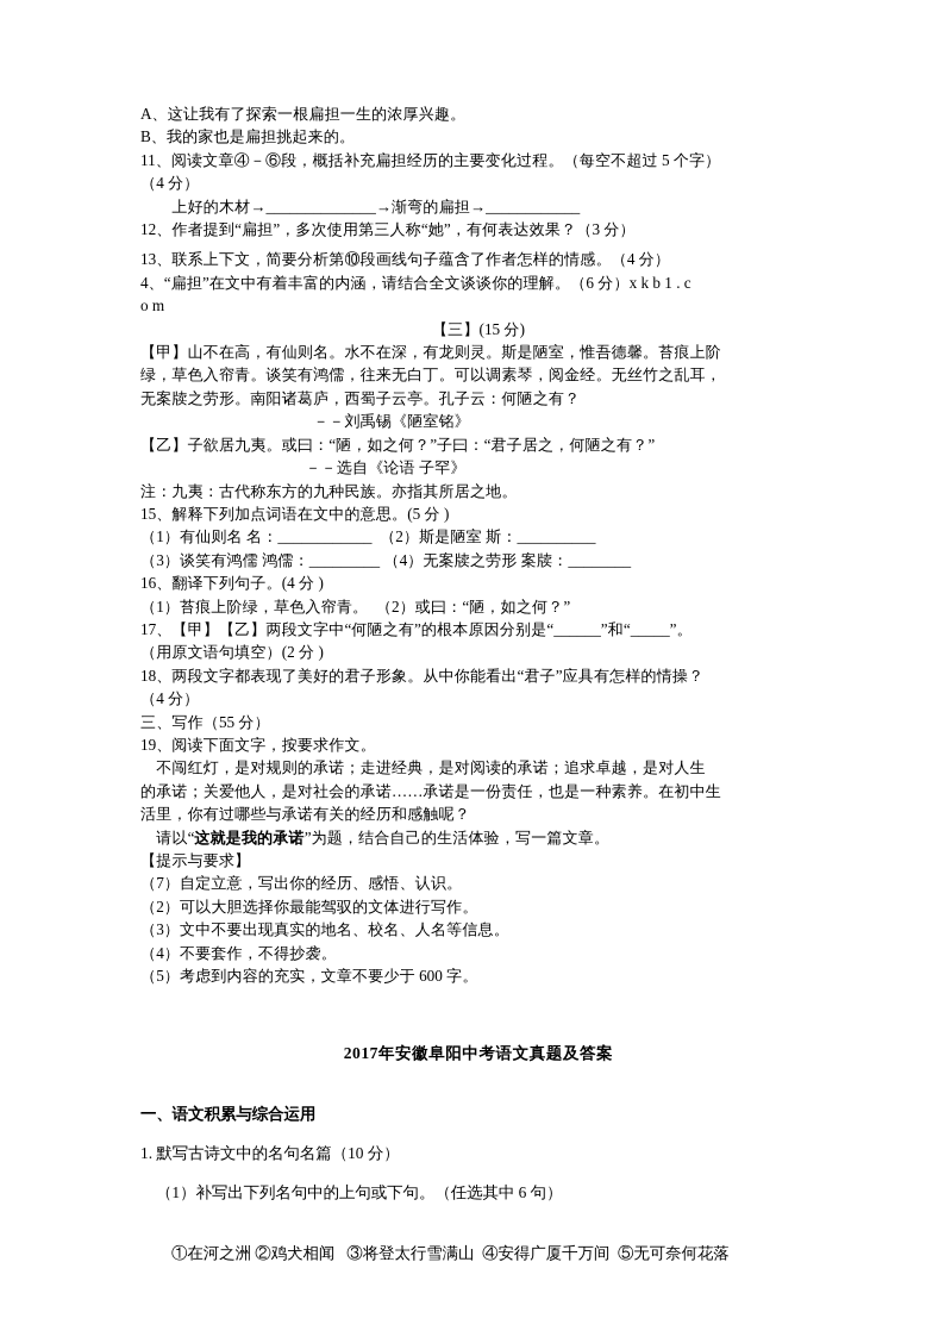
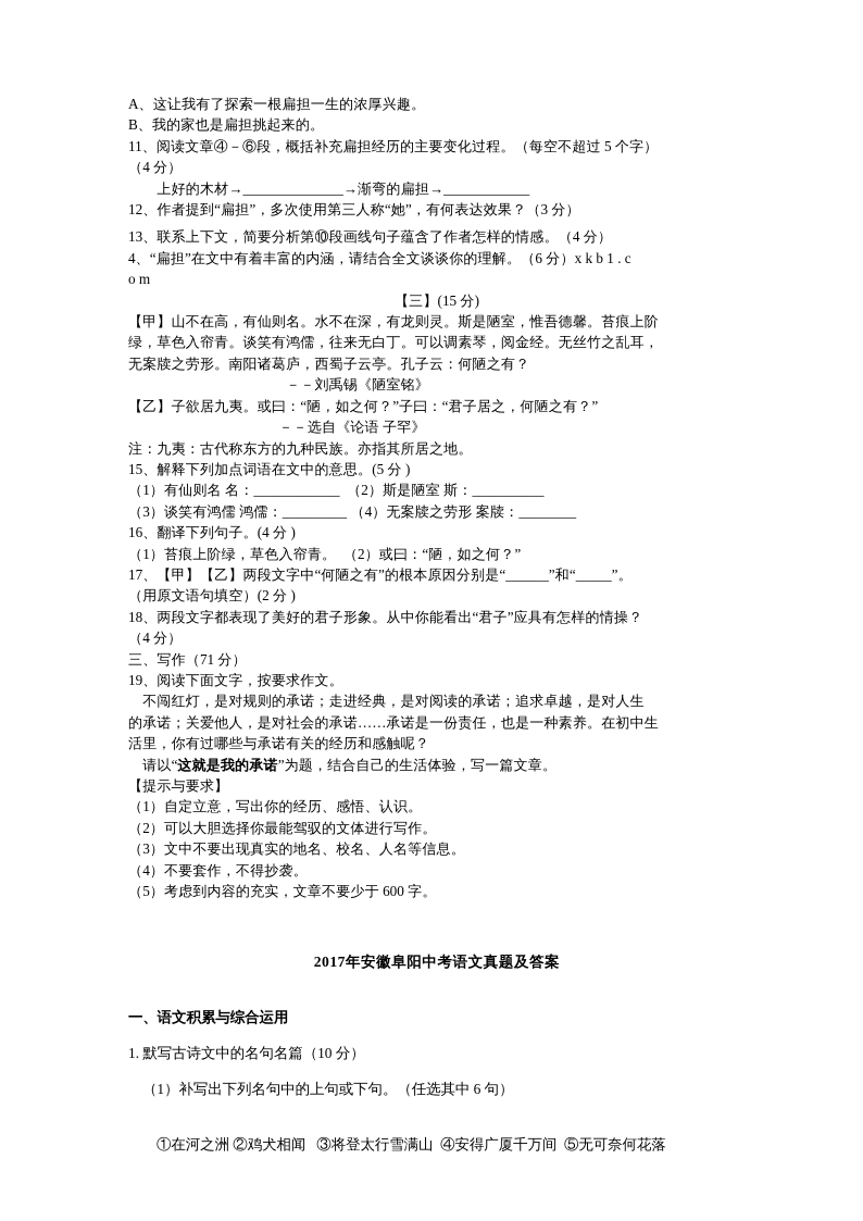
  A、这让我有了探索一根扁担一生的浓厚兴趣。
  B、我的家也是扁担挑起来的。
  11、阅读文章④－⑥段，概括补充扁担经历的主要变化过程。（每空不超过 5 个字）
  （4 分）
  上好的木材→______________→渐弯的扁担→____________
  12、作者提到“扁担”，多次使用第三人称“她”，有何表达效果？（3 分）
  13、联系上下文，简要分析第⑩段画线句子蕴含了作者怎样的情感。（4 分）
  4、“扁担”在文中有着丰富的内涵，请结合全文谈谈你的理解。（6 分）x k b 1 . c
  o m
  【三】(15 分)
  【甲】山不在高，有仙则名。水不在深，有龙则灵。斯是陋室，惟吾德馨。苔痕上阶
  绿，草色入帘青。谈笑有鸿儒，往来无白丁。可以调素琴，阅金经。无丝竹之乱耳，
  无案牍之劳形。南阳诸葛庐，西蜀子云亭。孔子云：何陋之有？
  －－刘禹锡《陋室铭》
  【乙】子欲居九夷。或曰：“陋，如之何？”子曰：“君子居之，何陋之有？”
  －－选自《论语 子罕》
  注：九夷：古代称东方的九种民族。亦指其所居之地。
  15、解释下列加点词语在文中的意思。(5 分 )
  （1）有仙则名 名：____________ （2）斯是陋室 斯：__________
  （3）谈笑有鸿儒 鸿儒：_________ （4）无案牍之劳形 案牍：________
  16、翻译下列句子。(4 分 )
  （1）苔痕上阶绿，草色入帘青。 （2）或曰：“陋，如之何？”
  17、【甲】【乙】两段文字中“何陋之有”的根本原因分别是“______”和“_____”。
  （用原文语句填空）(2 分 )
  18、两段文字都表现了美好的君子形象。从中你能看出“君子”应具有怎样的情操？
  （4 分）
- 三、写作（55 分）
+ 三、写作（71 分）
  19、阅读下面文字，按要求作文。
  不闯红灯，是对规则的承诺；走进经典，是对阅读的承诺；追求卓越，是对人生
  的承诺；关爱他人，是对社会的承诺……承诺是一份责任，也是一种素养。在初中生
  活里，你有过哪些与承诺有关的经历和感触呢？
  请以“这就是我的承诺”为题，结合自己的生活体验，写一篇文章。
  【提示与要求】
- （7）自定立意，写出你的经历、感悟、认识。
+ （1）自定立意，写出你的经历、感悟、认识。
  （2）可以大胆选择你最能驾驭的文体进行写作。
  （3）文中不要出现真实的地名、校名、人名等信息。
  （4）不要套作，不得抄袭。
  （5）考虑到内容的充实，文章不要少于 600 字。
  2017年安徽阜阳中考语文真题及答案
  一、语文积累与综合运用
  1. 默写古诗文中的名句名篇（10 分）
  （1）补写出下列名句中的上句或下句。（任选其中 6 句）
  ①在河之洲 ②鸡犬相闻 ③将登太行雪满山 ④安得广厦千万间 ⑤无可奈何花落
